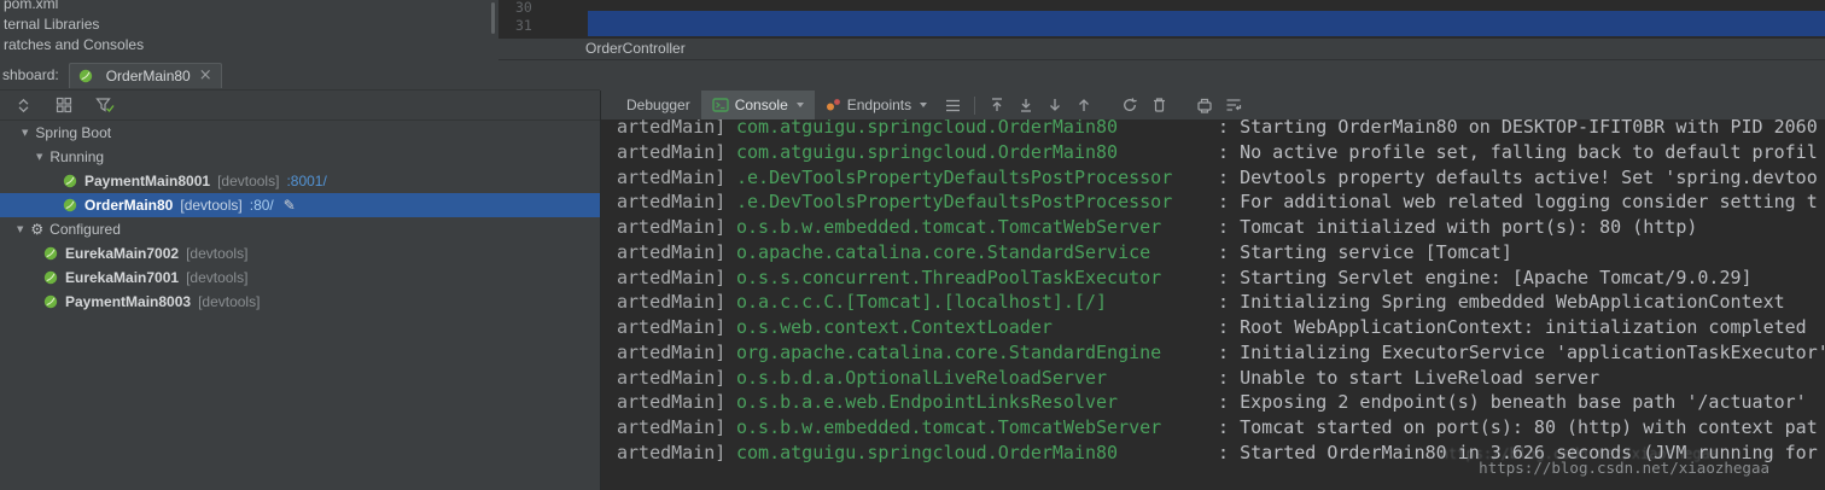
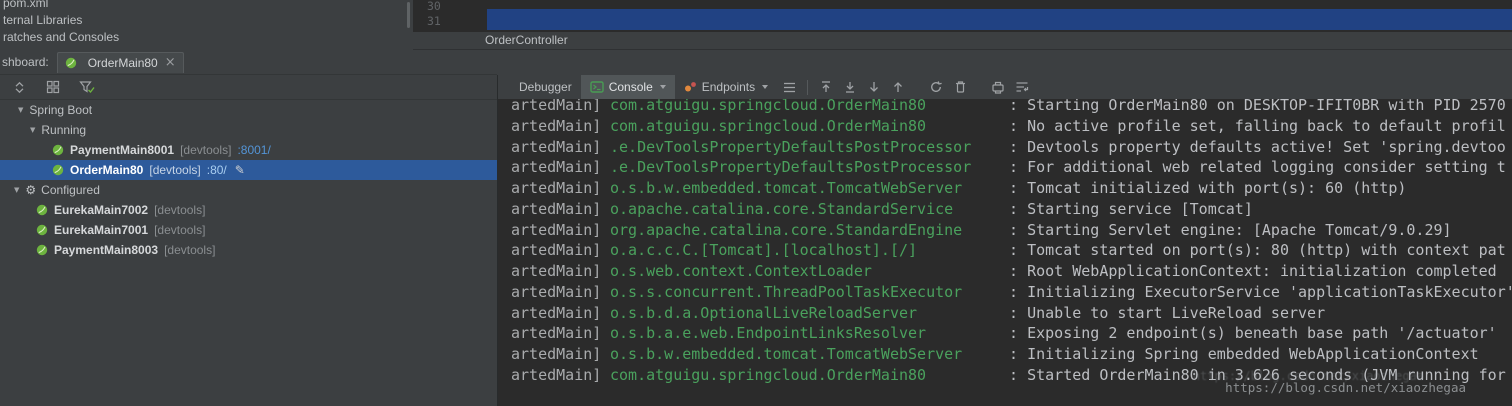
  pom.xml
  ternal Libraries
  ratches and Consoles
  30
  31
  OrderController
  shboard:
  OrderMain80
  ×
  ▼
  Spring Boot
  ▼
  Running
  PaymentMain8001
  [devtools]
  :8001/
  OrderMain80
  [devtools]
  :80/
  ✎
  ▼
  ⚙
  Configured
  EurekaMain7002
  [devtools]
  EurekaMain7001
  [devtools]
  PaymentMain8003
  [devtools]
  Debugger
  Console
  Endpoints
- artedMain] com.atguigu.springcloud.OrderMain80 : Starting OrderMain80 on DESKTOP-IFIT0BR with PID 2060
+ artedMain] com.atguigu.springcloud.OrderMain80 : Starting OrderMain80 on DESKTOP-IFIT0BR with PID 2570
  artedMain] com.atguigu.springcloud.OrderMain80 : No active profile set, falling back to default profil
  artedMain] .e.DevToolsPropertyDefaultsPostProcessor : Devtools property defaults active! Set 'spring.devtoo
  artedMain] .e.DevToolsPropertyDefaultsPostProcessor : For additional web related logging consider setting t
- artedMain] o.s.b.w.embedded.tomcat.TomcatWebServer : Tomcat initialized with port(s): 80 (http)
+ artedMain] o.s.b.w.embedded.tomcat.TomcatWebServer : Tomcat initialized with port(s): 60 (http)
  artedMain] o.apache.catalina.core.StandardService : Starting service [Tomcat]
- artedMain] o.s.s.concurrent.ThreadPoolTaskExecutor : Starting Servlet engine: [Apache Tomcat/9.0.29]
+ artedMain] org.apache.catalina.core.StandardEngine : Starting Servlet engine: [Apache Tomcat/9.0.29]
- artedMain] o.a.c.c.C.[Tomcat].[localhost].[/] : Initializing Spring embedded WebApplicationContext
+ artedMain] o.a.c.c.C.[Tomcat].[localhost].[/] : Tomcat started on port(s): 80 (http) with context pat
  artedMain] o.s.web.context.ContextLoader : Root WebApplicationContext: initialization completed
- artedMain] org.apache.catalina.core.StandardEngine : Initializing ExecutorService 'applicationTaskExecutor'
+ artedMain] o.s.s.concurrent.ThreadPoolTaskExecutor : Initializing ExecutorService 'applicationTaskExecutor'
  artedMain] o.s.b.d.a.OptionalLiveReloadServer : Unable to start LiveReload server
  artedMain] o.s.b.a.e.web.EndpointLinksResolver : Exposing 2 endpoint(s) beneath base path '/actuator'
- artedMain] o.s.b.w.embedded.tomcat.TomcatWebServer : Tomcat started on port(s): 80 (http) with context pat
+ artedMain] o.s.b.w.embedded.tomcat.TomcatWebServer : Initializing Spring embedded WebApplicationContext
  artedMain] com.atguigu.springcloud.OrderMain80 : Started OrderMain80 in 3.626 seconds (JVM running for
  https://blog.csdn.net/xiaozhegaa
  https://blog.csdn.net/xiaozhegaa
